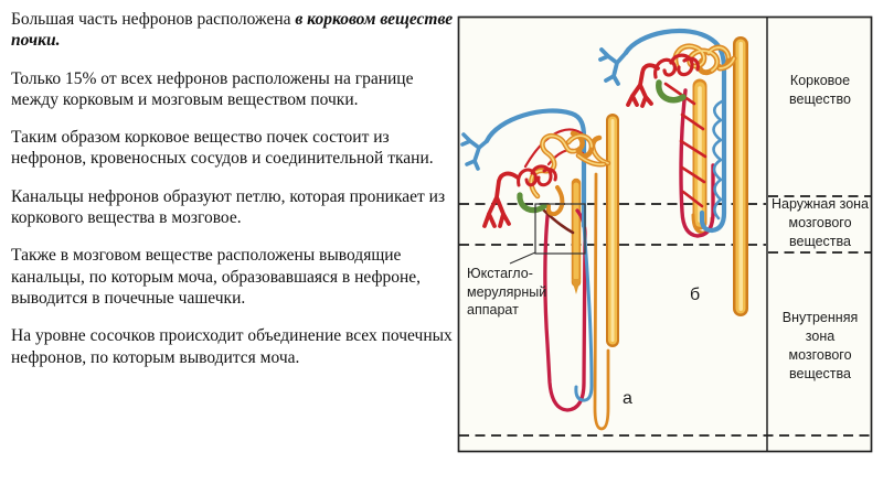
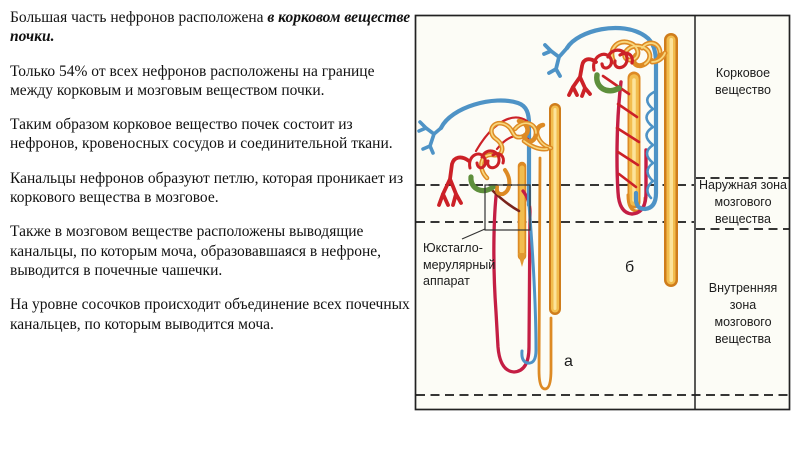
  Большая часть нефронов расположена в корковом веществе почки.
- Только 15% от всех нефронов расположены на границе между корковым и мозговым веществом почки.
+ Только 54% от всех нефронов расположены на границе между корковым и мозговым веществом почки.
  Таким образом корковое вещество почек состоит из нефронов, кровеносных сосудов и соединительной ткани.
  Канальцы нефронов образуют петлю, которая проникает из коркового вещества в мозговое.
  Также в мозговом веществе расположены выводящие канальцы, по которым моча, образовавшаяся в нефроне, выводится в почечные чашечки.
- На уровне сосочков происходит объединение всех почечных нефронов, по которым выводится моча.
+ На уровне сосочков происходит объединение всех почечных канальцев, по которым выводится моча.
  Корковое
  вещество
  Наружная зона
  мозгового
  вещества
  Внутренняя
  зона
  мозгового
  вещества
  Юкстагло-
  мерулярный
  аппарат
  а
  б
